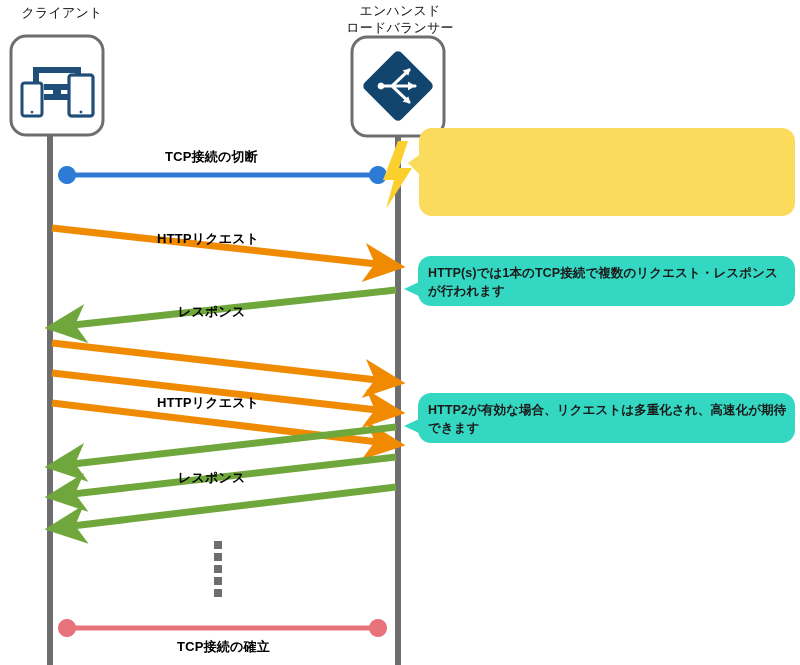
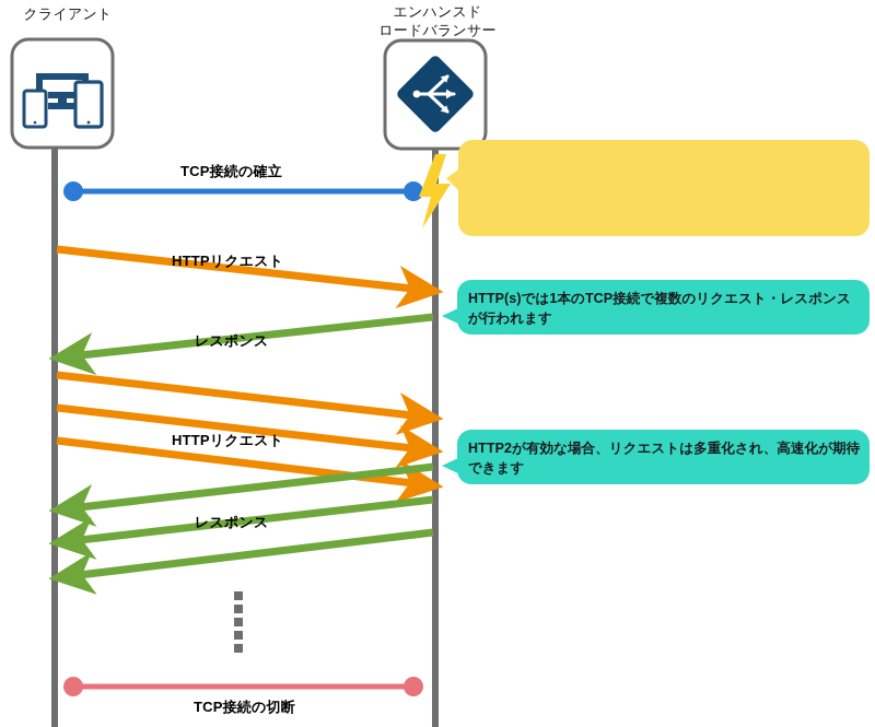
  クライアント
  エンハンスド
  ロードバランサー
- TCP接続の切断
+ TCP接続の確立
  HTTPリクエスト
  レスポンス
  HTTPリクエスト
  レスポンス
- TCP接続の確立
+ TCP接続の切断
  HTTP(s)では1本のTCP接続で複数のリクエスト・レスポンスが行われます
  HTTP2が有効な場合、リクエストは多重化され、高速化が期待できます
